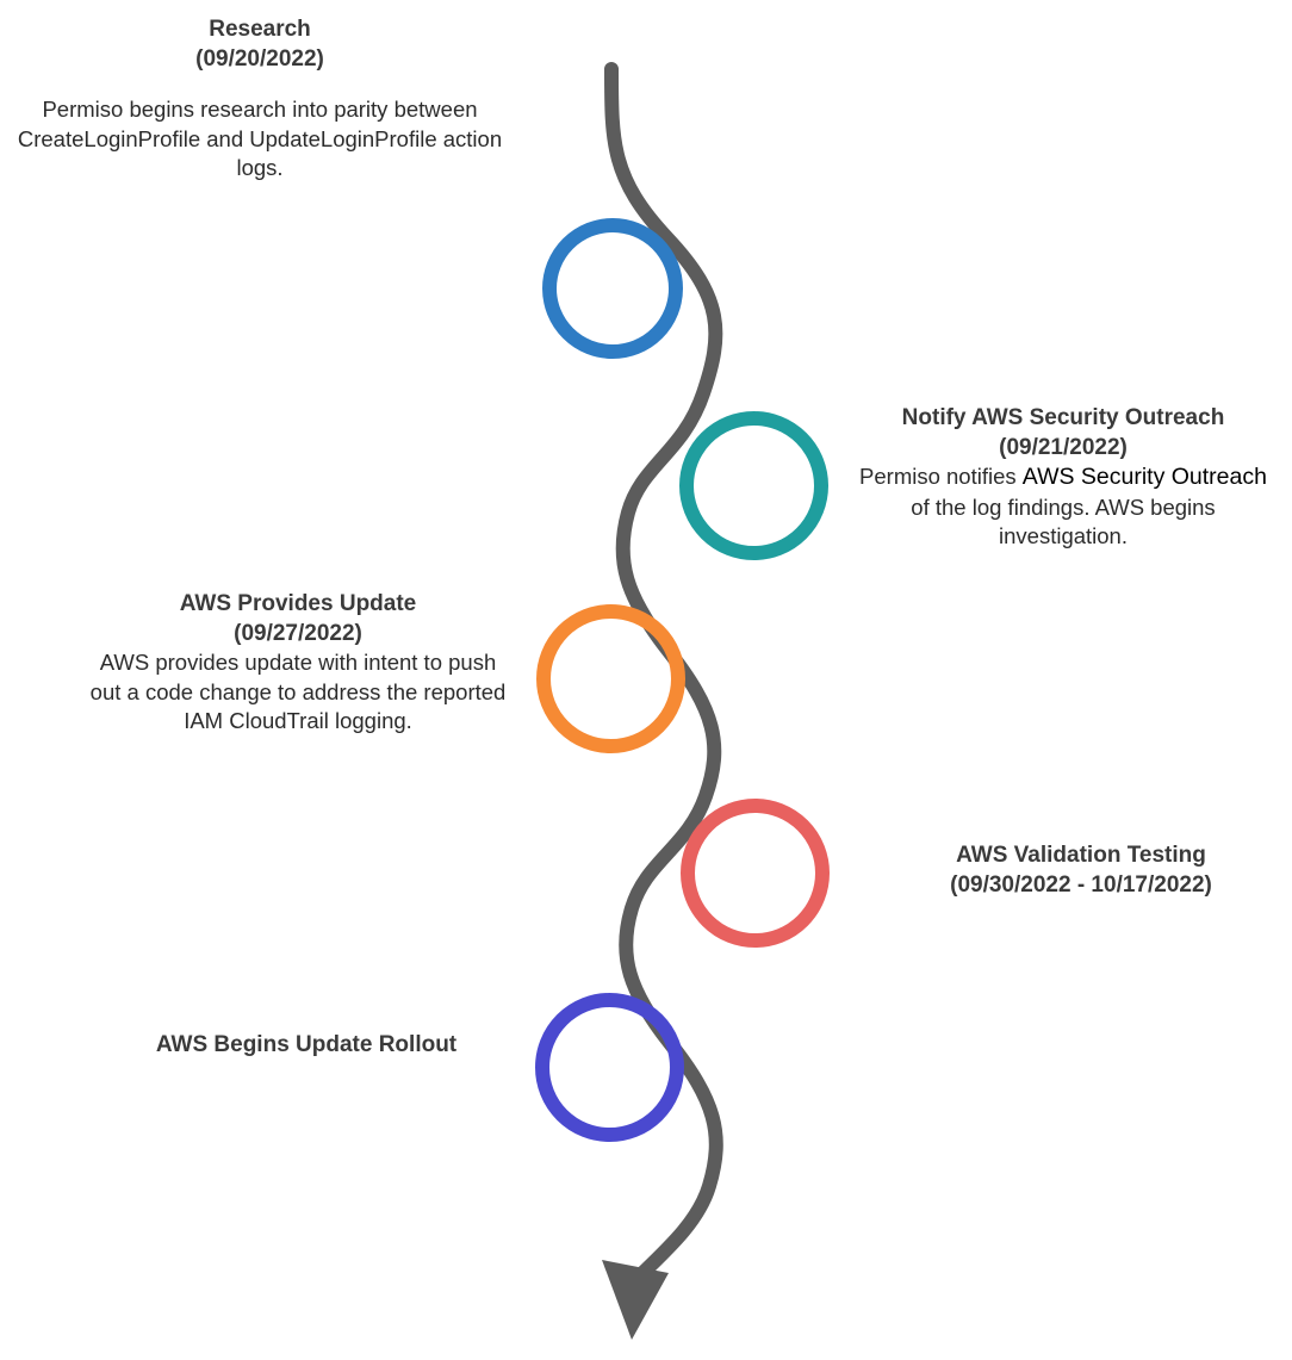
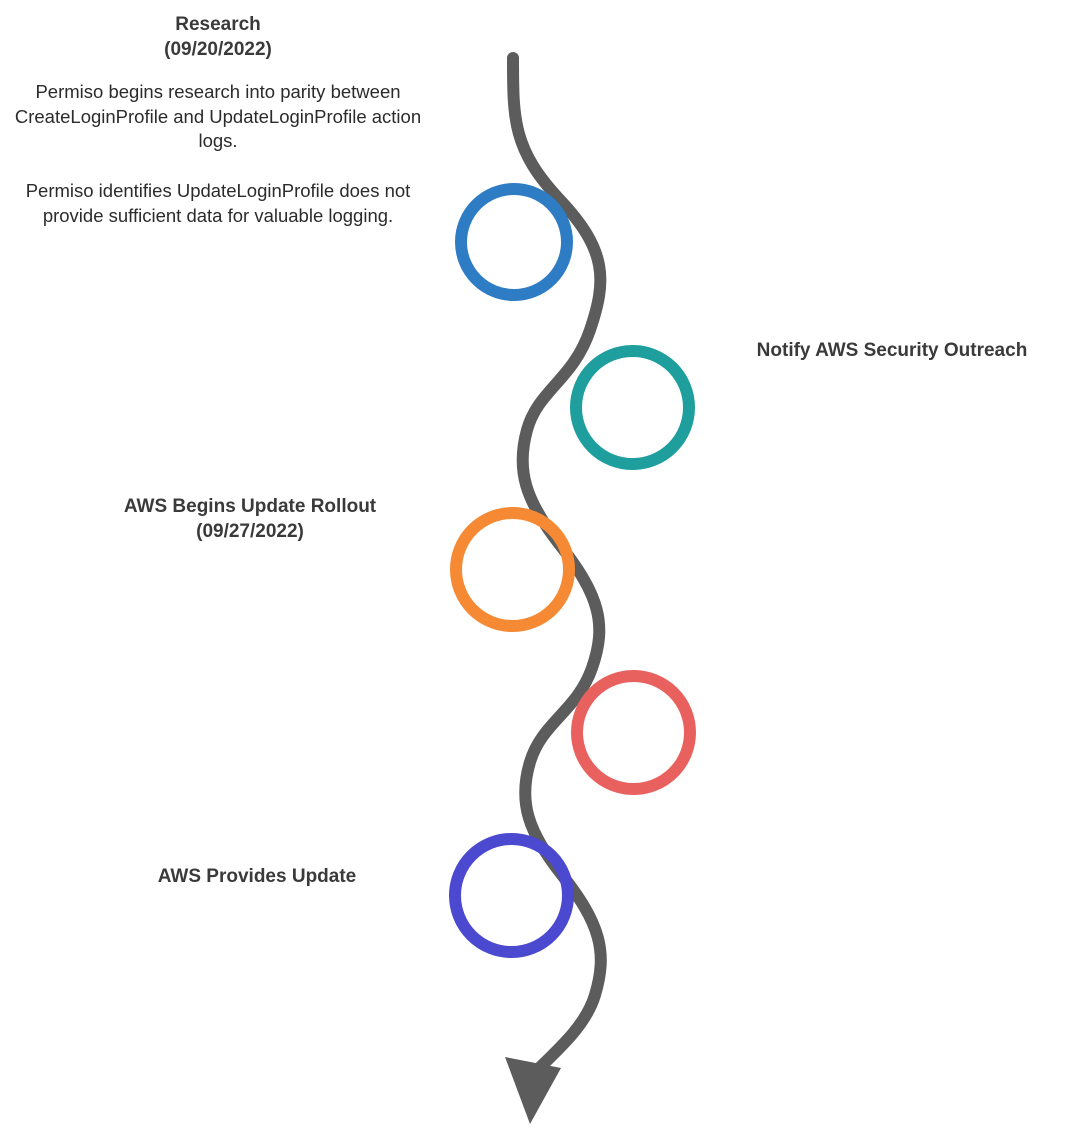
  Research
  (09/20/2022)
  Permiso begins research into parity between CreateLoginProfile and UpdateLoginProfile action logs.
+ Permiso identifies UpdateLoginProfile does not provide sufficient data for valuable logging.
  Notify AWS Security Outreach
- (09/21/2022)
- Permiso notifies AWS Security Outreach of the log findings. AWS begins investigation.
- AWS Provides Update
+ AWS Begins Update Rollout
  (09/27/2022)
- AWS provides update with intent to push out a code change to address the reported IAM CloudTrail logging.
- AWS Validation Testing
- (09/30/2022 - 10/17/2022)
- AWS Begins Update Rollout
+ AWS Provides Update
